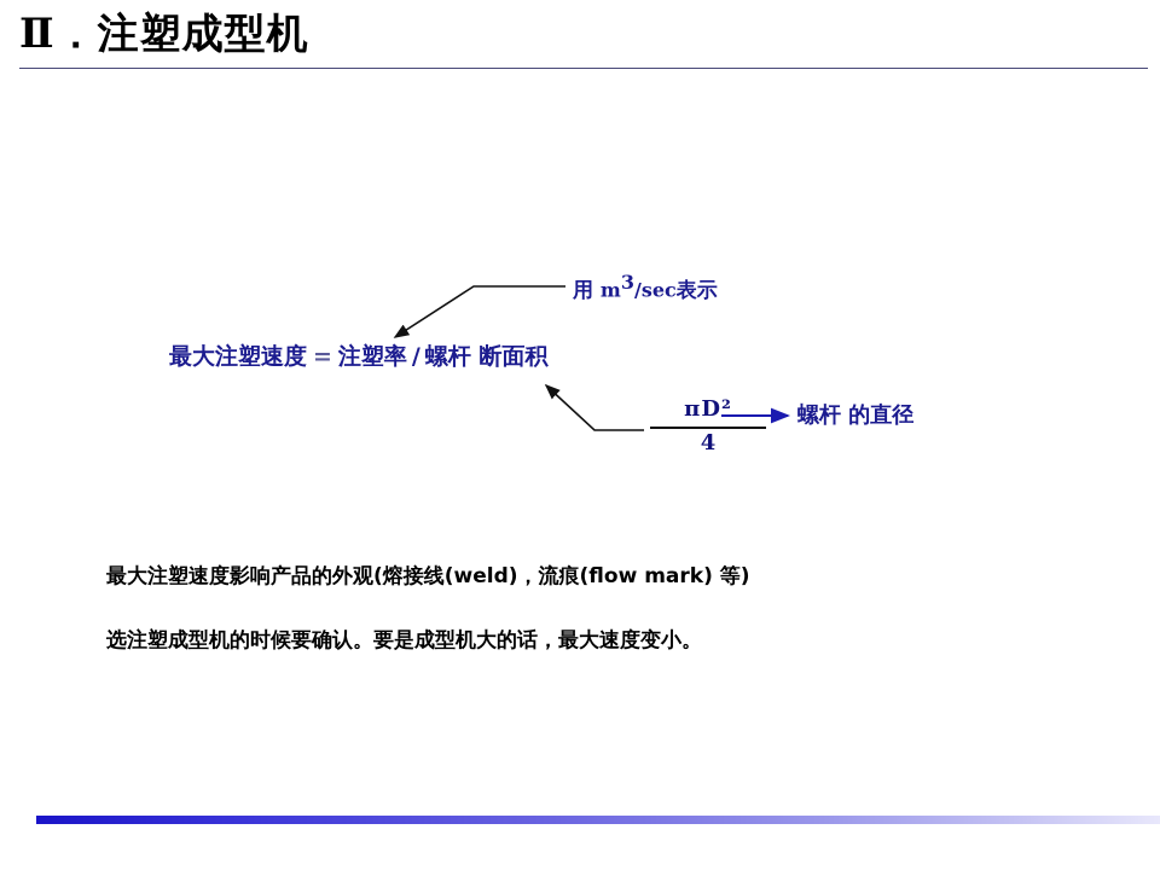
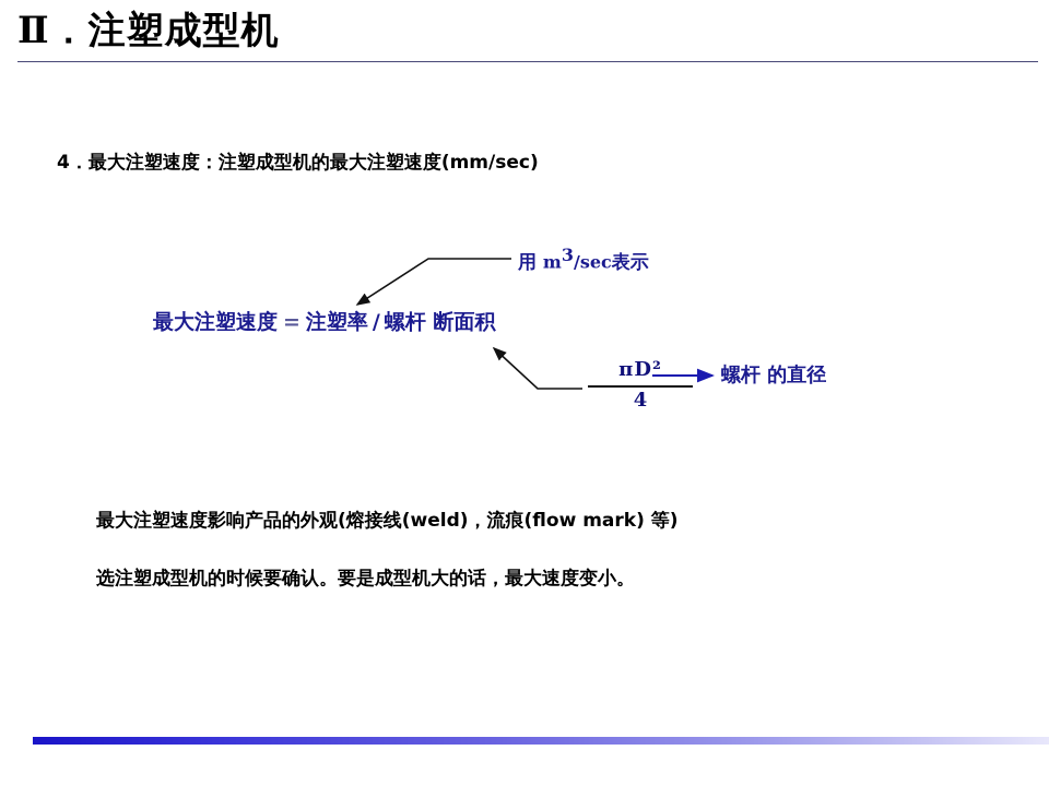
  Ⅱ．注塑成型机
+ 4．最大注塑速度：注塑成型机的最大注塑速度(mm/sec)
  用 m3/sec表示
  最大注塑速度 = 注塑率 / 螺杆 断面积
  πD²
  4
  螺杆 的直径
  最大注塑速度影响产品的外观(熔接线(weld)，流痕(flow mark) 等)
  选注塑成型机的时候要确认。要是成型机大的话，最大速度变小。
